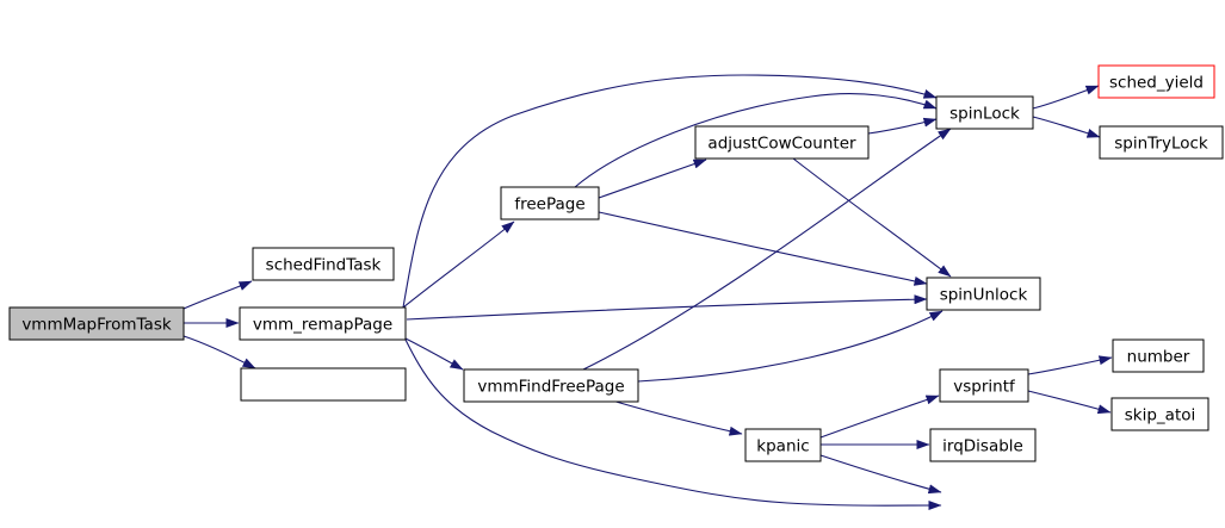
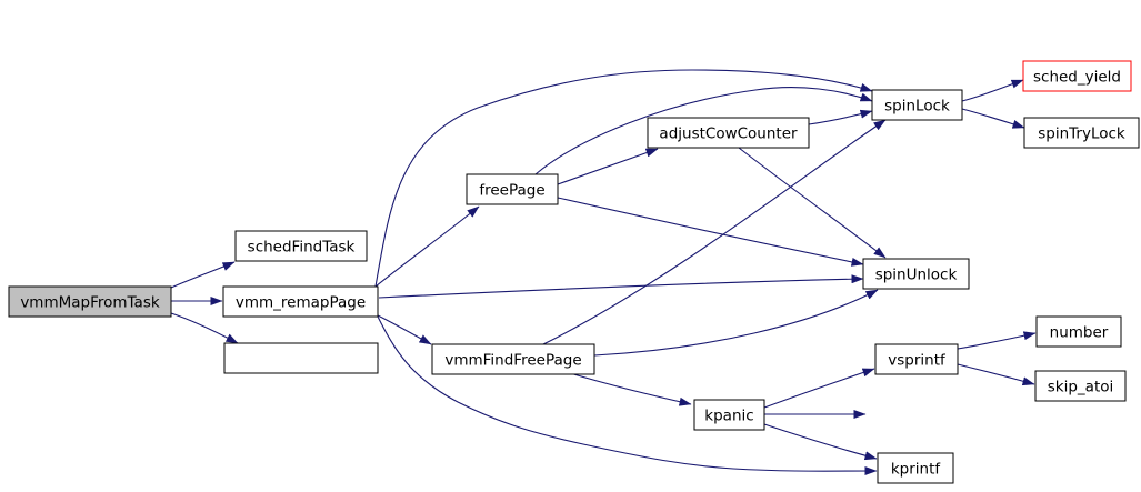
  vmmMapFromTask
  schedFindTask
  vmm_remapPage
  freePage
  adjustCowCounter
  spinLock
  sched_yield
  spinTryLock
  spinUnlock
  vmmFindFreePage
  vsprintf
  number
  skip_atoi
- irqDisable
  kpanic
+ kprintf
